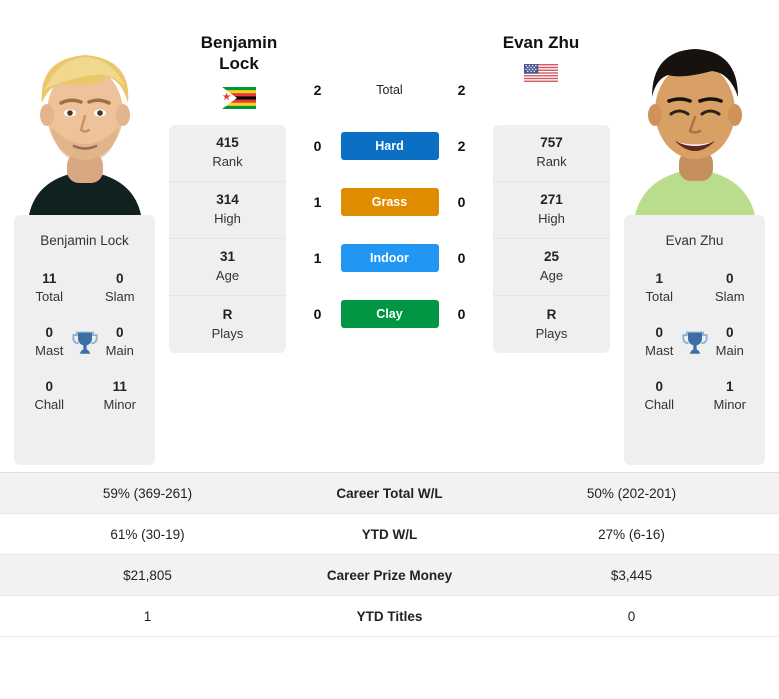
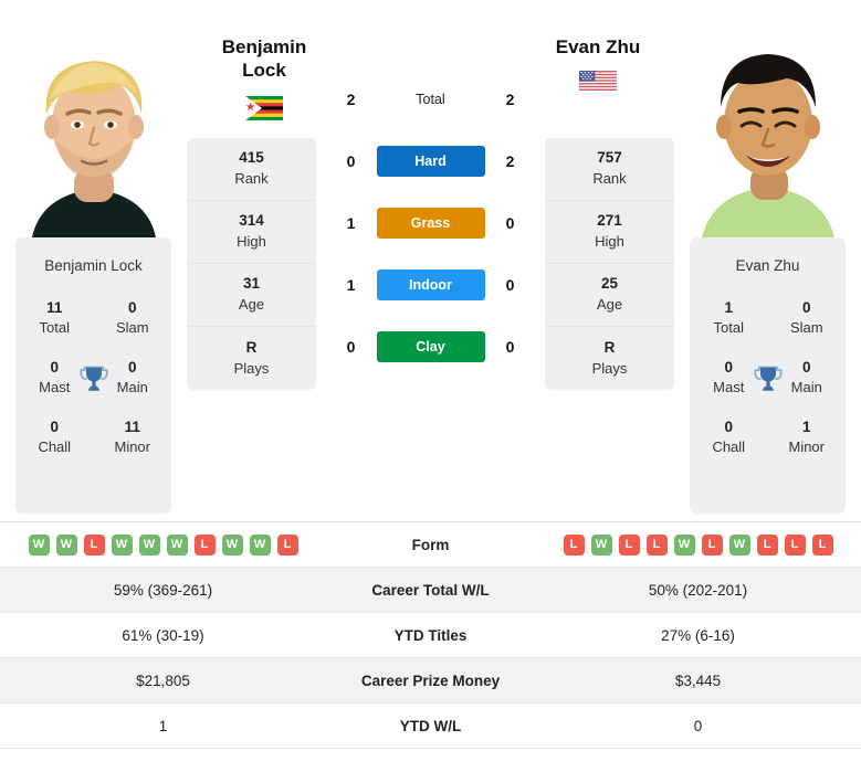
  Benjamin Lock
  11
  Total
  0
  Slam
  0
  Mast
  0
  Main
  0
  Chall
  11
  Minor
  415
  Rank
  314
  High
  31
  Age
  R
  Plays
  2
  Total
  2
  0
  Hard
  2
  1
  Grass
  0
  1
  Indoor
  0
  0
  Clay
  0
  757
  Rank
  271
  High
  25
  Age
  R
  Plays
  Evan Zhu
  1
  Total
  0
  Slam
  0
  Mast
  0
  Main
  0
  Chall
  1
  Minor
  Benjamin
  Lock
  Evan Zhu
+ W W L W W W L W W L	Form	L W L L W L W L L L
  59% (369-261)	Career Total W/L	50% (202-201)
- 61% (30-19)	YTD W/L	27% (6-16)
+ 61% (30-19)	YTD Titles	27% (6-16)
  $21,805	Career Prize Money	$3,445
- 1	YTD Titles	0
+ 1	YTD W/L	0
